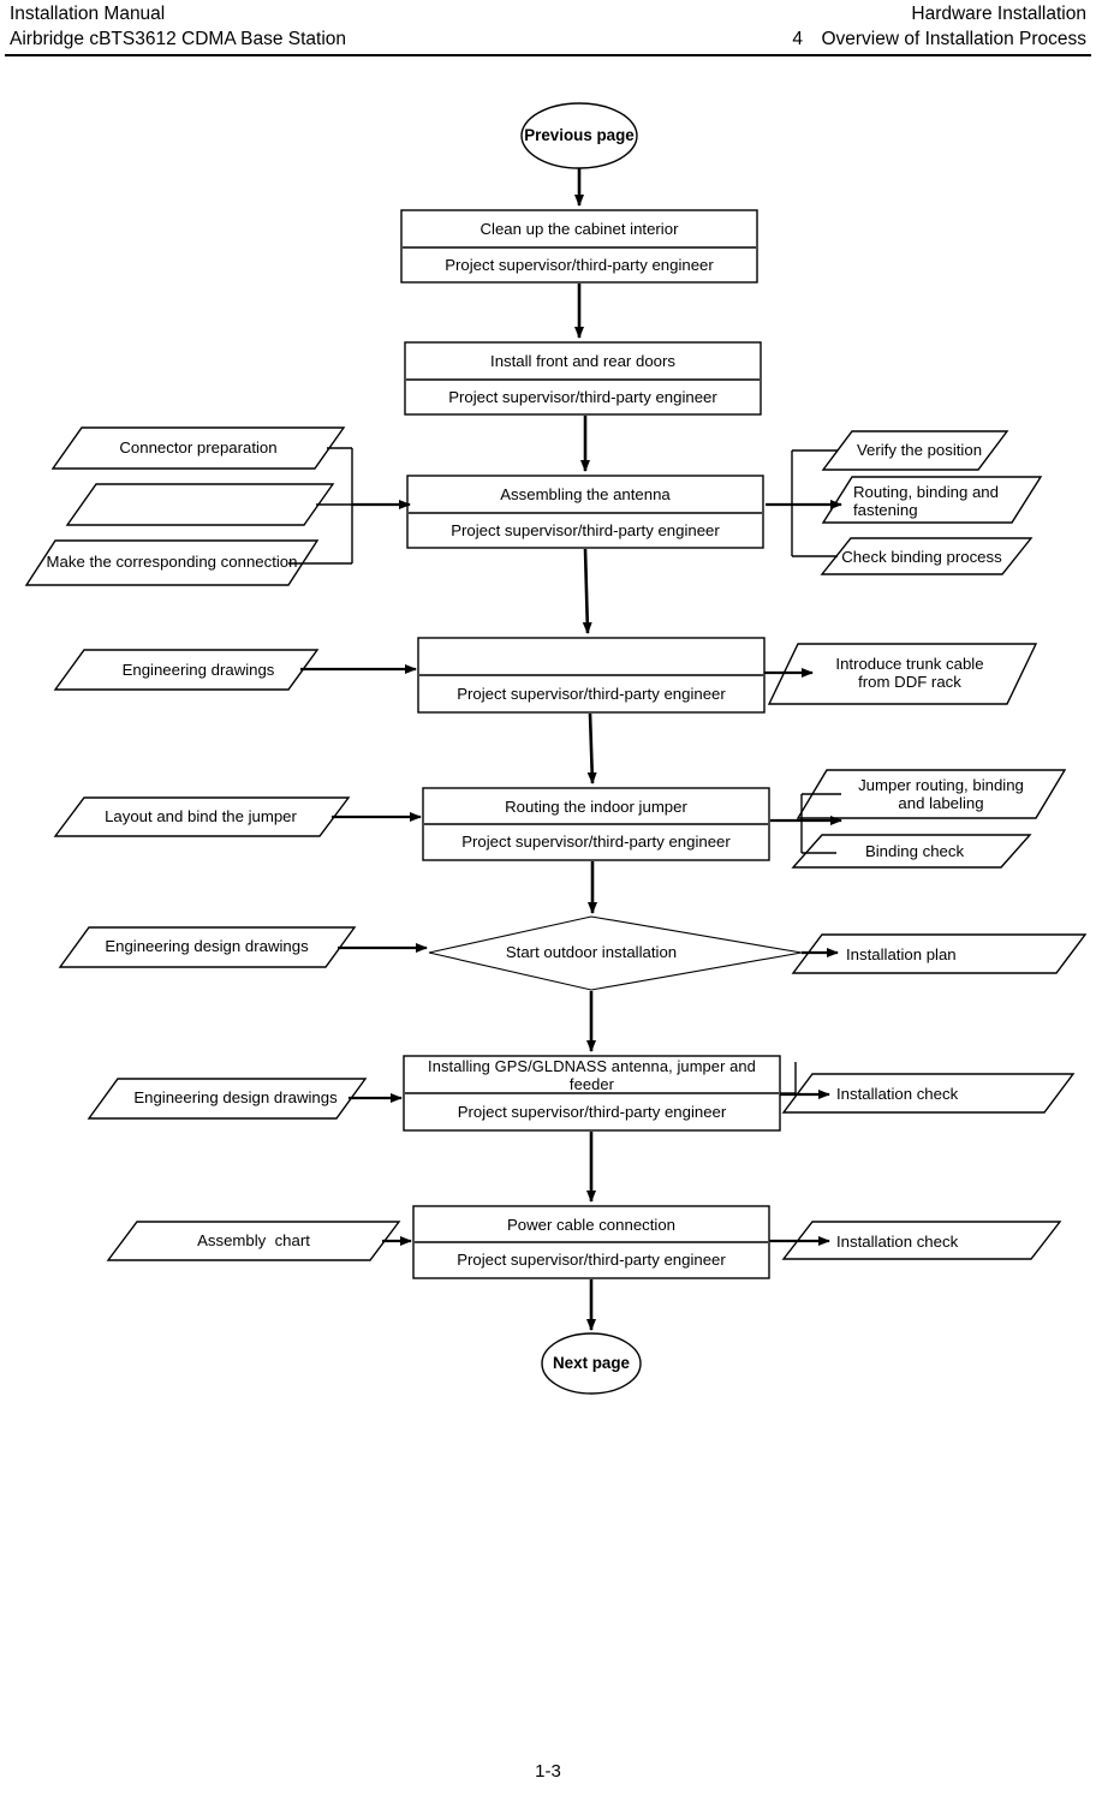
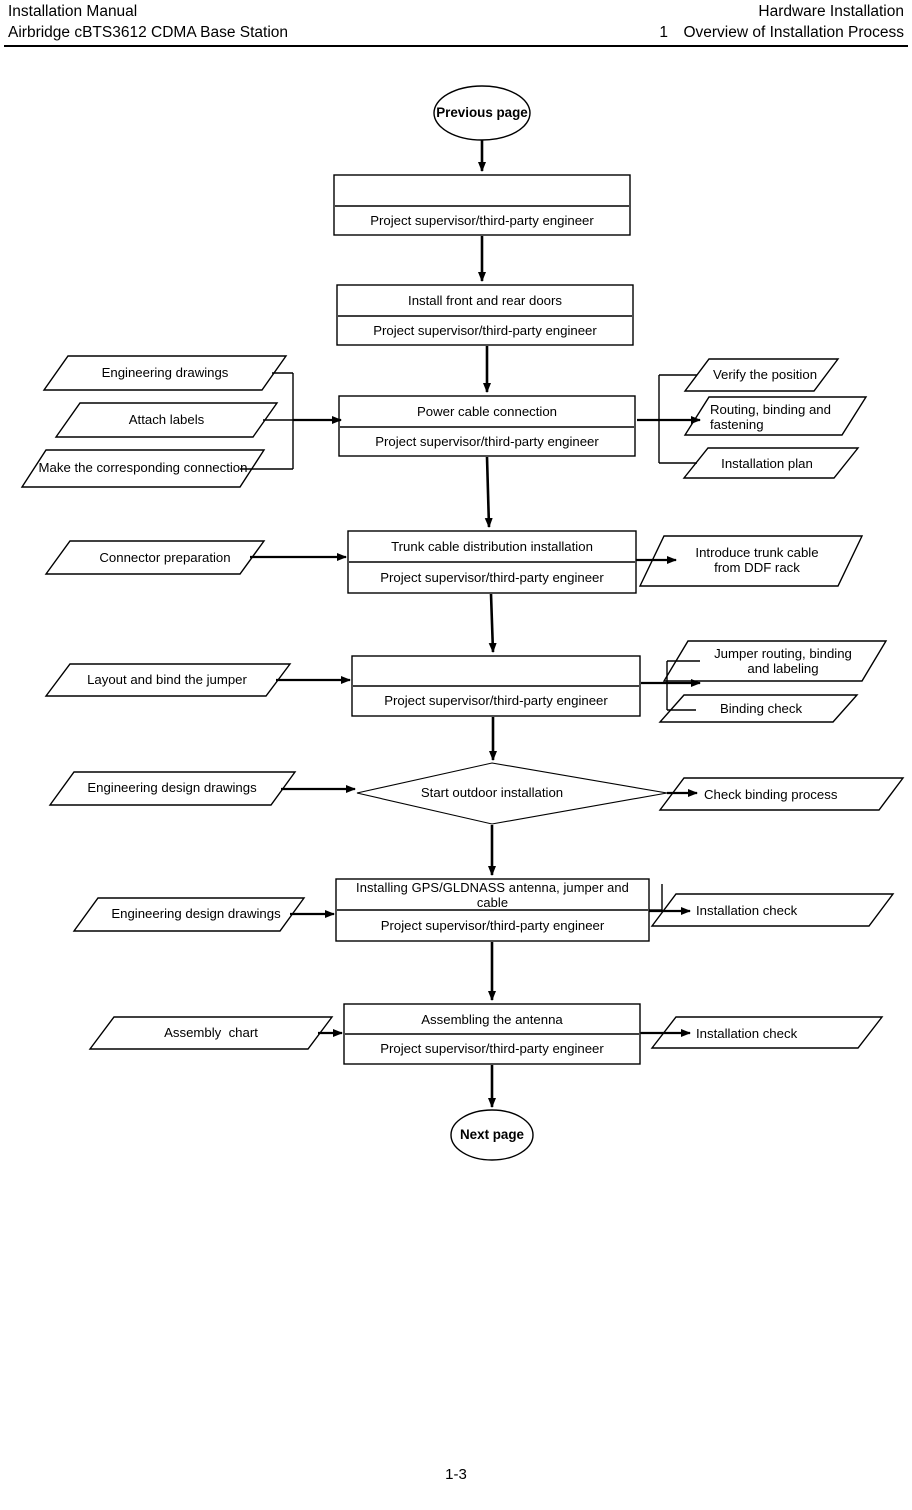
  Installation Manual
  Hardware Installation
  Airbridge cBTS3612 CDMA Base Station
- 4
+ 1
  Overview of Installation Process
  Previous page
  Next page
- Clean up the cabinet interior
  Project supervisor/third-party engineer
  Install front and rear doors
  Project supervisor/third-party engineer
- Assembling the antenna
+ Power cable connection
  Project supervisor/third-party engineer
+ Trunk cable distribution installation
  Project supervisor/third-party engineer
- Routing the indoor jumper
  Project supervisor/third-party engineer
  Start outdoor installation
- Installing GPS/GLDNASS antenna, jumper and feeder
+ Installing GPS/GLDNASS antenna, jumper and cable
  Project supervisor/third-party engineer
- Power cable connection
+ Assembling the antenna
  Project supervisor/third-party engineer
- Connector preparation
+ Engineering drawings
+ Attach labels
  Make the corresponding connection
- Engineering drawings
+ Connector preparation
  Layout and bind the jumper
  Engineering design drawings
  Engineering design drawings
  Assembly chart
  Verify the position
  Routing, binding and fastening
- Check binding process
+ Installation plan
  Introduce trunk cable
  from DDF rack
  Jumper routing, binding
  and labeling
  Binding check
- Installation plan
+ Check binding process
  Installation check
  Installation check
  1-3
